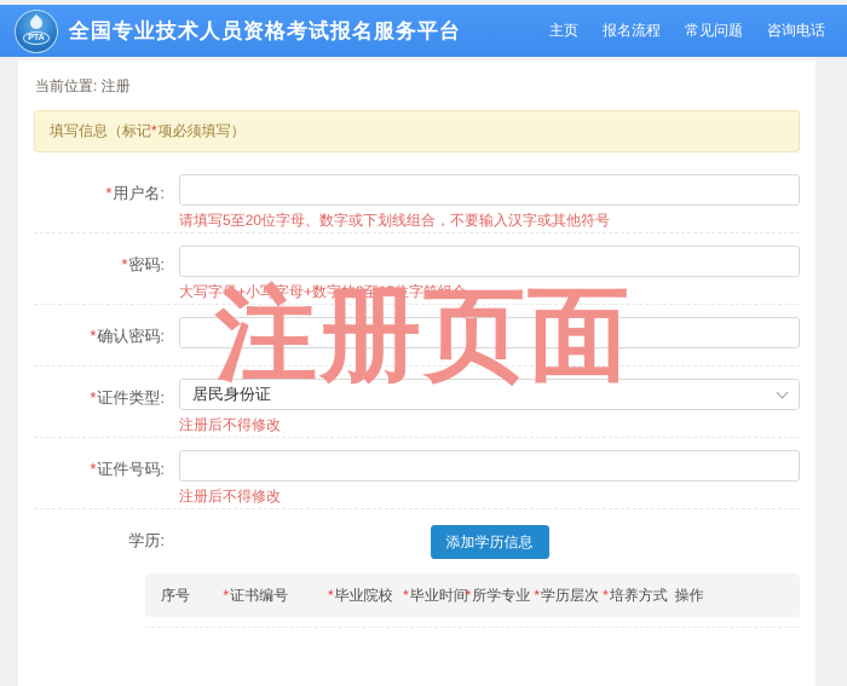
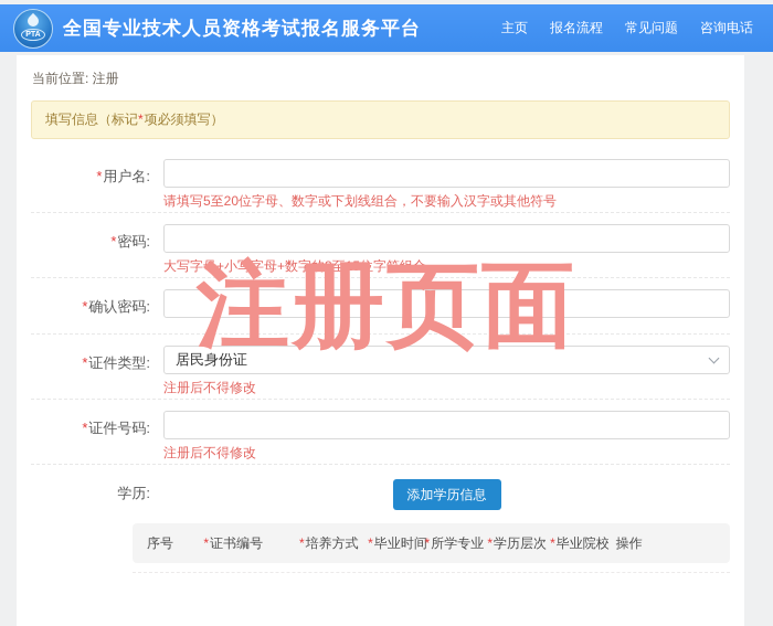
  全国专业技术人员资格考试报名服务平台
  主页
  报名流程
  常见问题
  咨询电话
  当前位置: 注册
  填写信息（标记*项必须填写）
  *用户名:
  请填写5至20位字母、数字或下划线组合，不要输入汉字或其他符号
  *密码:
  大写字母+小写字母+数字的8至15位字符组合
  *确认密码:
  *证件类型:
  居民身份证
  注册后不得修改
  *证件号码:
  注册后不得修改
  学历:
  添加学历信息
  序号
  *证书编号
- *毕业院校
+ *培养方式
  *毕业时间
  *所学专业
  *学历层次
- *培养方式
+ *毕业院校
  操作
  注册页面
